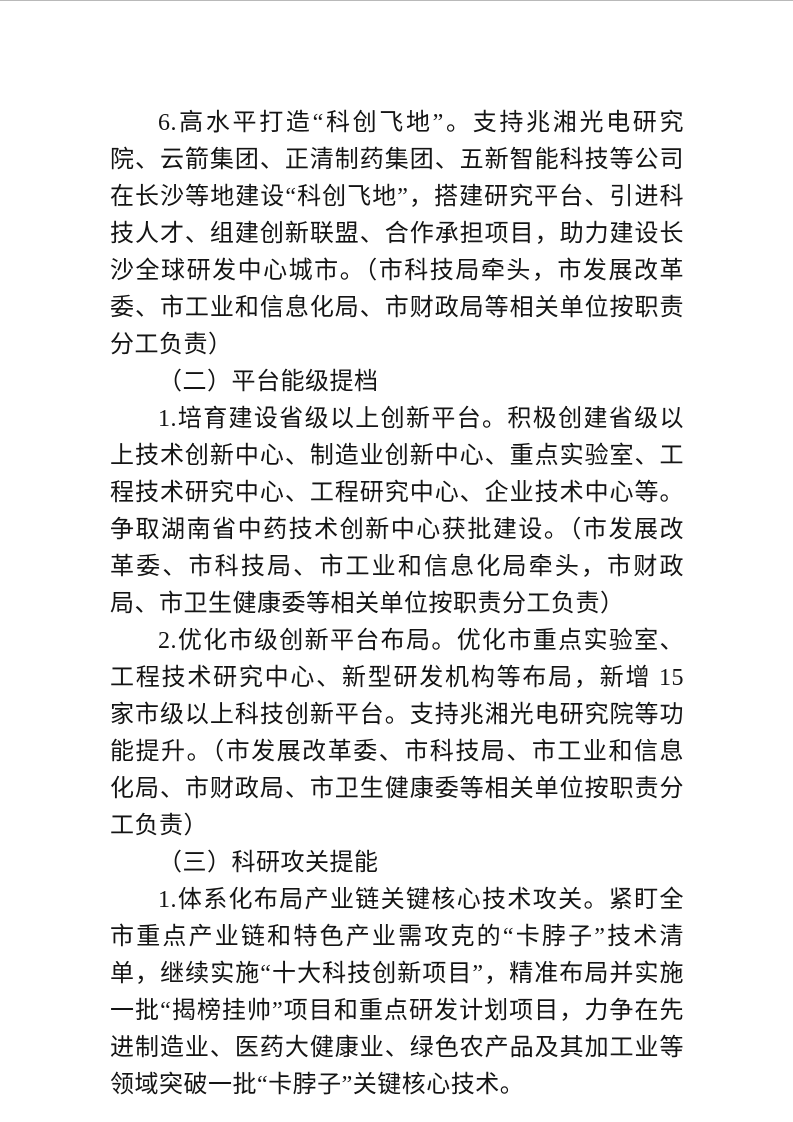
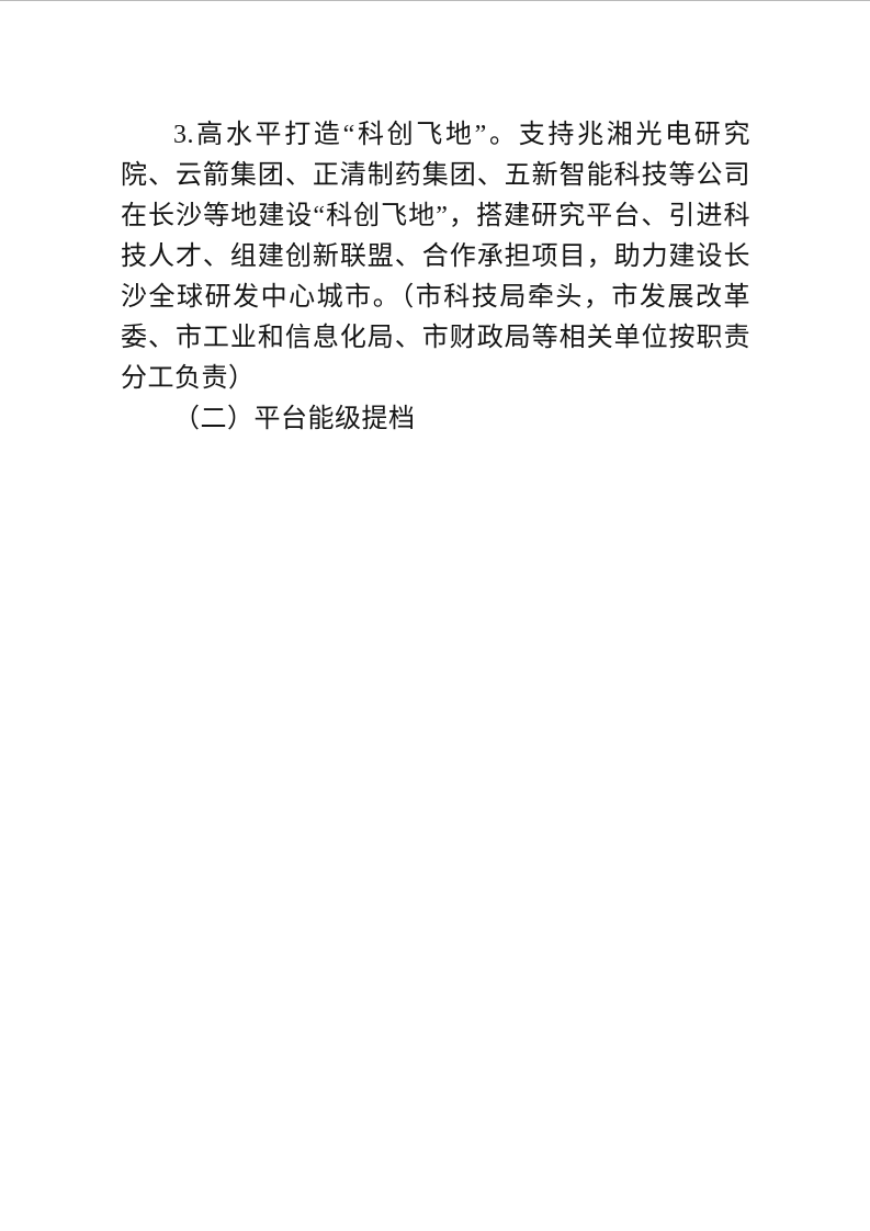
- 6.高水平打造“科创飞地”。支持兆湘光电研究院、云箭集团、正清制药集团、五新智能科技等公司在长沙等地建设“科创飞地”，搭建研究平台、引进科技人才、组建创新联盟、合作承担项目，助力建设长沙全球研发中心城市。（市科技局牵头，市发展改革委、市工业和信息化局、市财政局等相关单位按职责分工负责）
+ 3.高水平打造“科创飞地”。支持兆湘光电研究院、云箭集团、正清制药集团、五新智能科技等公司在长沙等地建设“科创飞地”，搭建研究平台、引进科技人才、组建创新联盟、合作承担项目，助力建设长沙全球研发中心城市。（市科技局牵头，市发展改革委、市工业和信息化局、市财政局等相关单位按职责分工负责）
  （二）平台能级提档
- 1.培育建设省级以上创新平台。积极创建省级以上技术创新中心、制造业创新中心、重点实验室、工程技术研究中心、工程研究中心、企业技术中心等。争取湖南省中药技术创新中心获批建设。（市发展改革委、市科技局、市工业和信息化局牵头，市财政局、市卫生健康委等相关单位按职责分工负责）
- 2.优化市级创新平台布局。优化市重点实验室、工程技术研究中心、新型研发机构等布局，新增 15 家市级以上科技创新平台。支持兆湘光电研究院等功能提升。（市发展改革委、市科技局、市工业和信息化局、市财政局、市卫生健康委等相关单位按职责分工负责）
- （三）科研攻关提能
- 1.体系化布局产业链关键核心技术攻关。紧盯全市重点产业链和特色产业需攻克的“卡脖子”技术清单，继续实施“十大科技创新项目”，精准布局并实施一批“揭榜挂帅”项目和重点研发计划项目，力争在先进制造业、医药大健康业、绿色农产品及其加工业等领域突破一批“卡脖子”关键核心技术。
